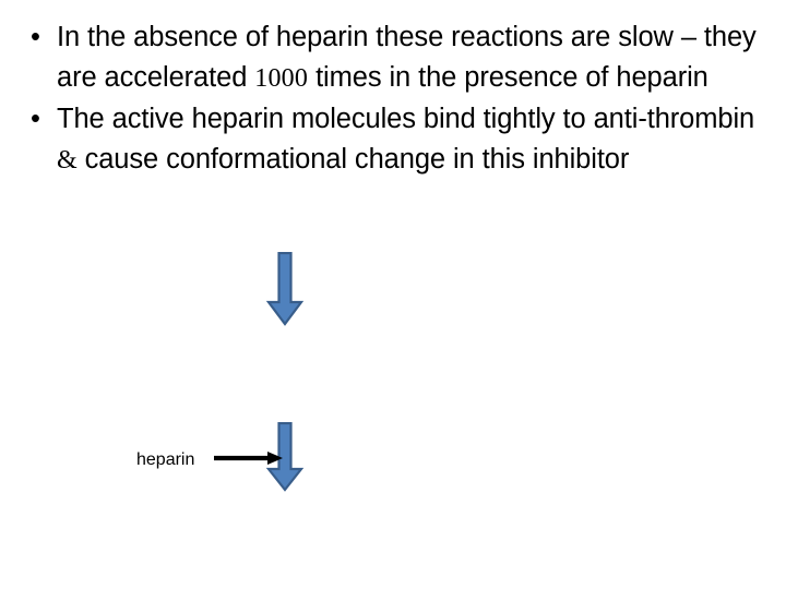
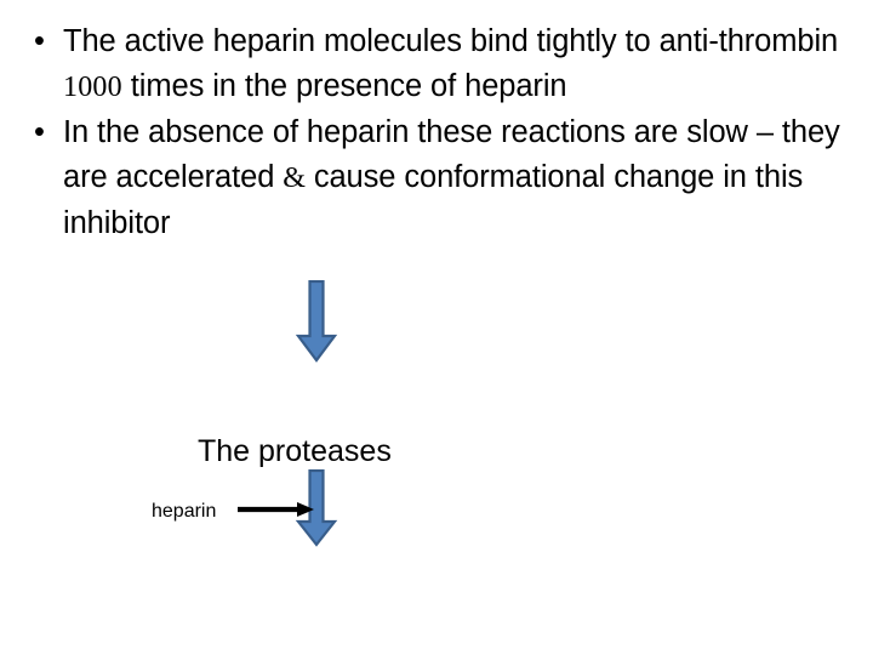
  •
- In the absence of heparin these reactions are slow – they are accelerated 1000 times in the presence of heparin
+ The active heparin molecules bind tightly to anti-thrombin 1000 times in the presence of heparin
  •
- The active heparin molecules bind tightly to anti-thrombin & cause conformational change in this inhibitor
+ In the absence of heparin these reactions are slow – they are accelerated & cause conformational change in this inhibitor
+ The proteases
  heparin
